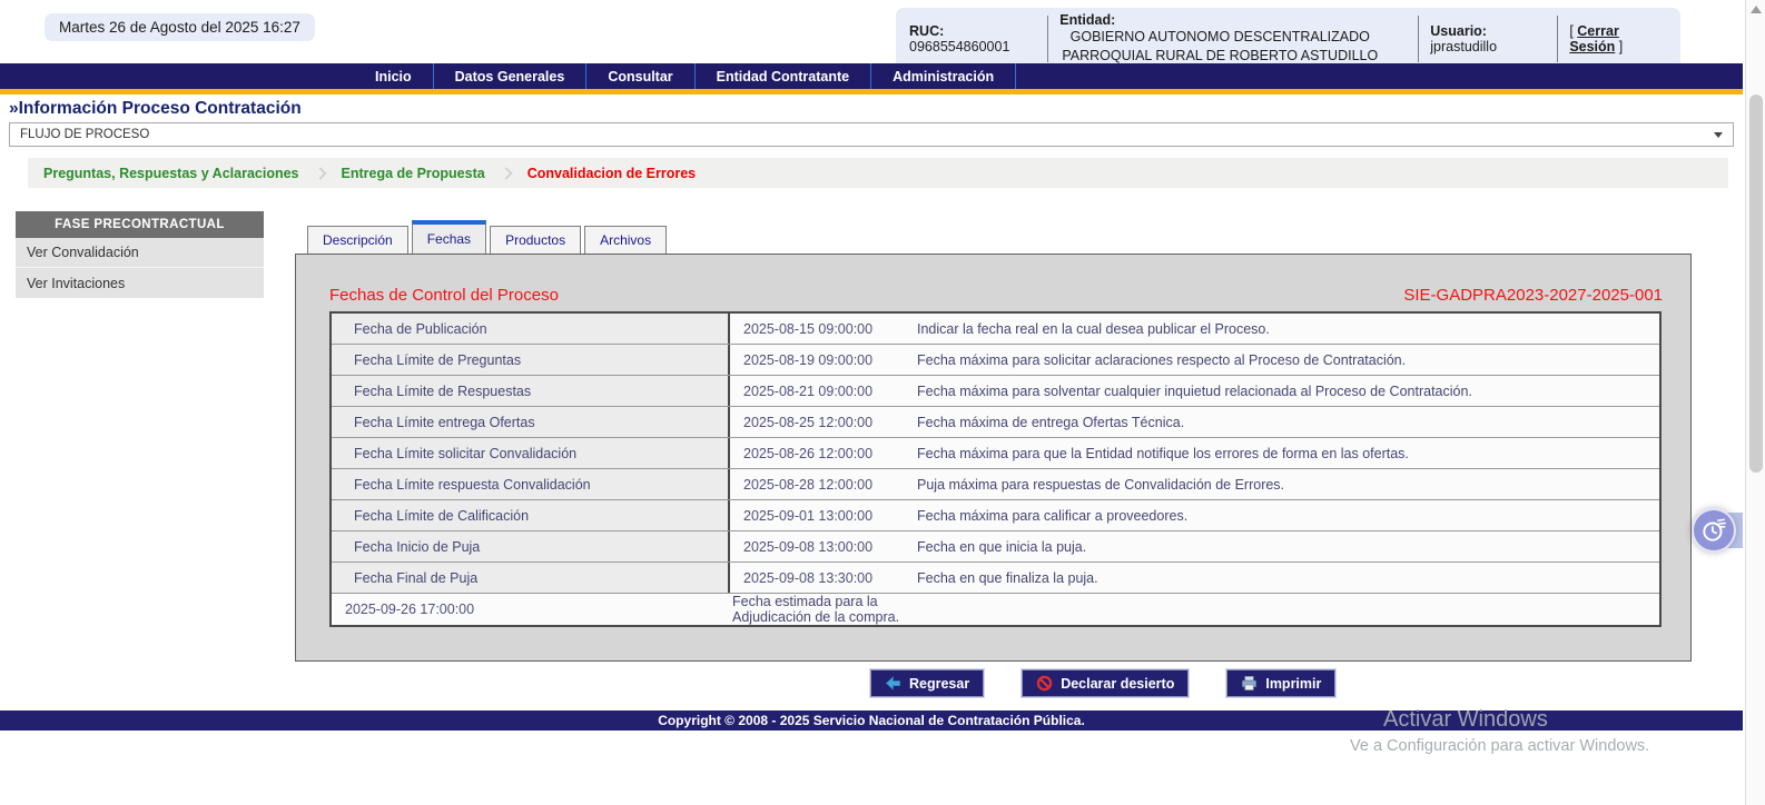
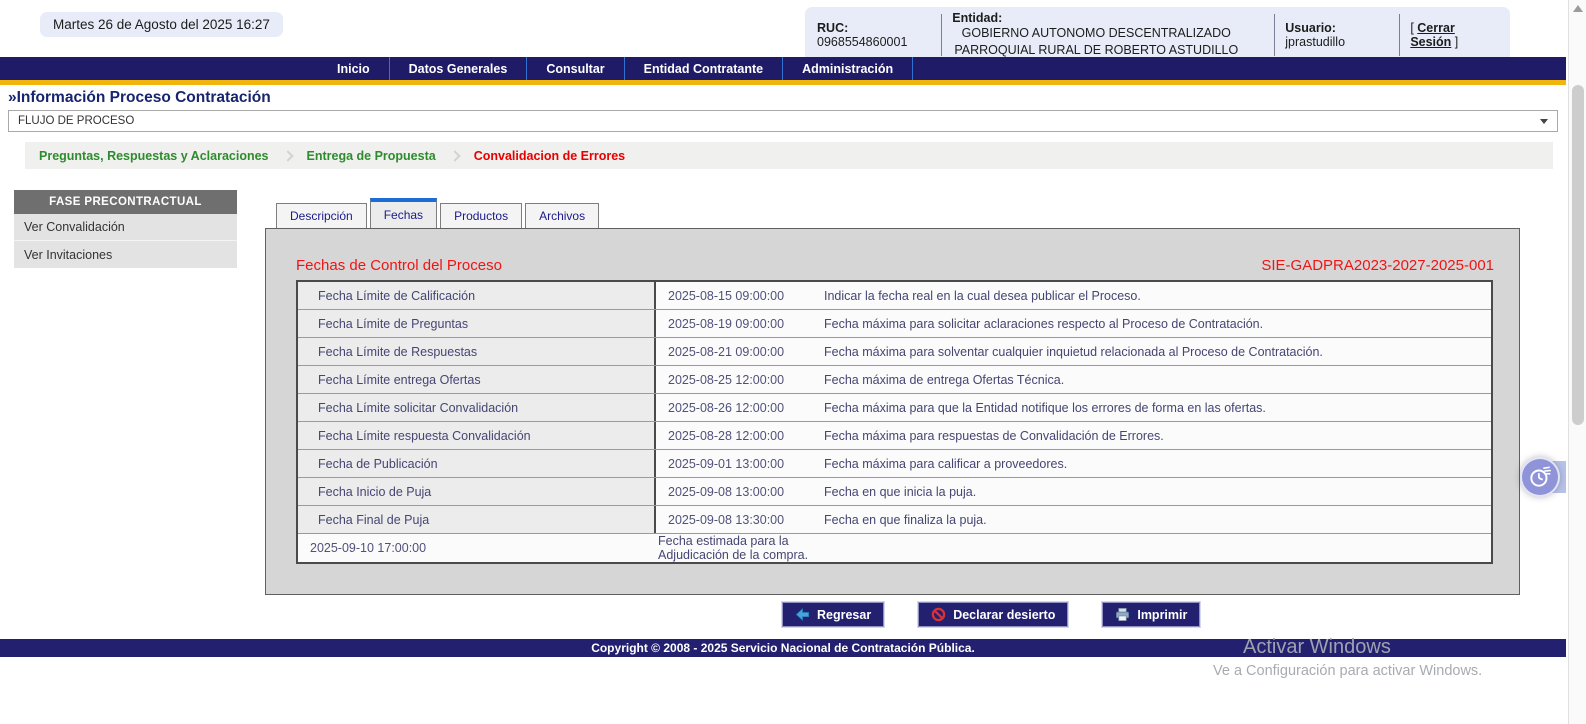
  Martes 26 de Agosto del 2025 16:27
  RUC: 0968554860001
  Entidad: GOBIERNO AUTONOMO DESCENTRALIZADO PARROQUIAL RURAL DE ROBERTO ASTUDILLO
  Usuario: jprastudillo
  [ Cerrar Sesión ]
  Inicio
  Datos Generales
  Consultar
  Entidad Contratante
  Administración
  »Información Proceso Contratación
  FLUJO DE PROCESO
  Preguntas, Respuestas y Aclaraciones
  Entrega de Propuesta
  Convalidacion de Errores
  FASE PRECONTRACTUAL
  Ver Convalidación
  Ver Invitaciones
  Fechas de Control del Proceso
  SIE-GADPRA2023-2027-2025-001
- Fecha de Publicación
+ Fecha Límite de Calificación
  2025-08-15 09:00:00
  Indicar la fecha real en la cual desea publicar el Proceso.
  Fecha Límite de Preguntas
  2025-08-19 09:00:00
  Fecha máxima para solicitar aclaraciones respecto al Proceso de Contratación.
  Fecha Límite de Respuestas
  2025-08-21 09:00:00
  Fecha máxima para solventar cualquier inquietud relacionada al Proceso de Contratación.
  Fecha Límite entrega Ofertas
  2025-08-25 12:00:00
  Fecha máxima de entrega Ofertas Técnica.
  Fecha Límite solicitar Convalidación
  2025-08-26 12:00:00
  Fecha máxima para que la Entidad notifique los errores de forma en las ofertas.
  Fecha Límite respuesta Convalidación
  2025-08-28 12:00:00
- Puja máxima para respuestas de Convalidación de Errores.
+ Fecha máxima para respuestas de Convalidación de Errores.
- Fecha Límite de Calificación
+ Fecha de Publicación
  2025-09-01 13:00:00
  Fecha máxima para calificar a proveedores.
  Fecha Inicio de Puja
  2025-09-08 13:00:00
  Fecha en que inicia la puja.
  Fecha Final de Puja
  2025-09-08 13:30:00
  Fecha en que finaliza la puja.
- 2025-09-26 17:00:00
+ 2025-09-10 17:00:00
  Fecha estimada para la Adjudicación de la compra.
  Descripción
  Fechas
  Productos
  Archivos
  Regresar
  Declarar desierto
  Imprimir
  Copyright © 2008 - 2025 Servicio Nacional de Contratación Pública.
  Activar Windows
  Ve a Configuración para activar Windows.
